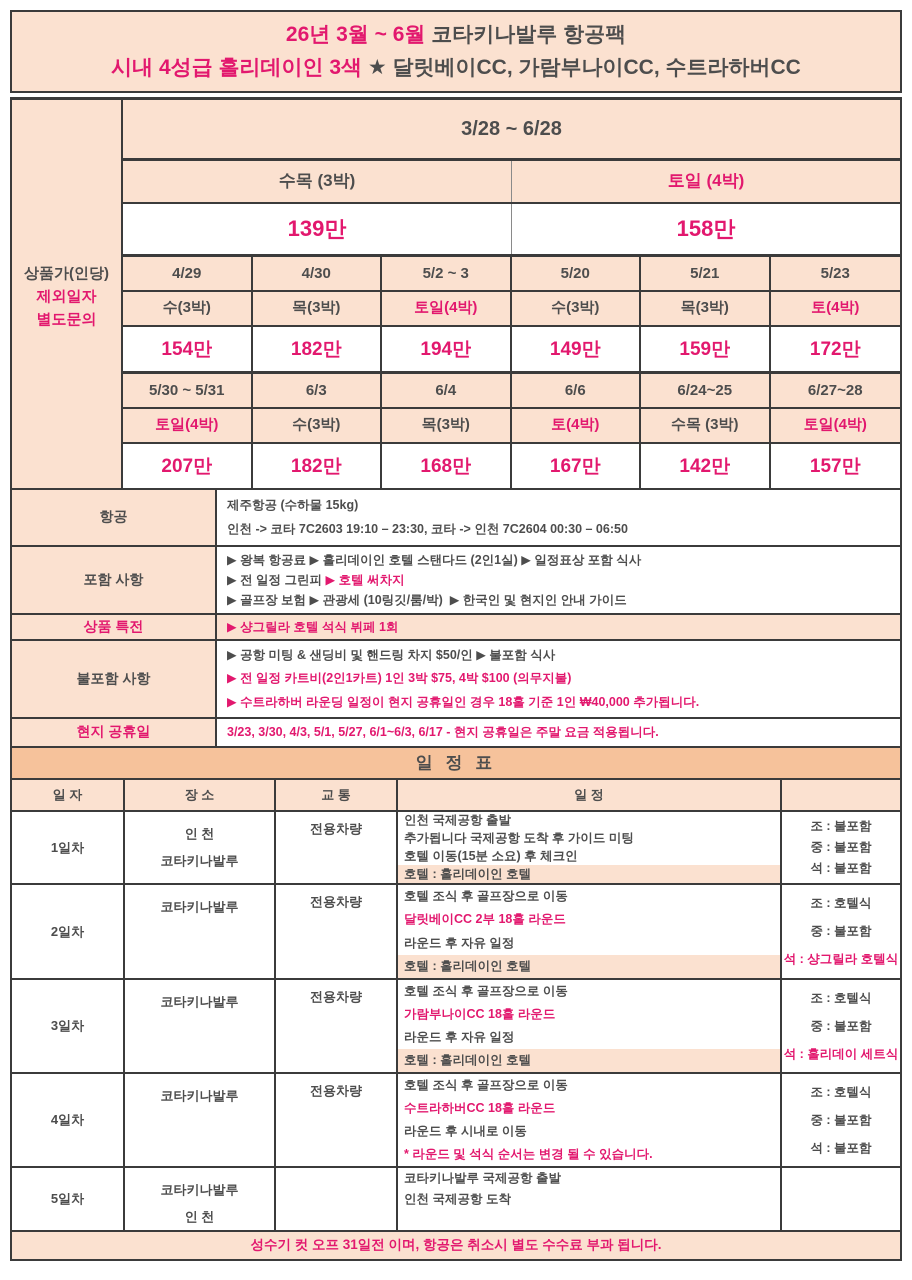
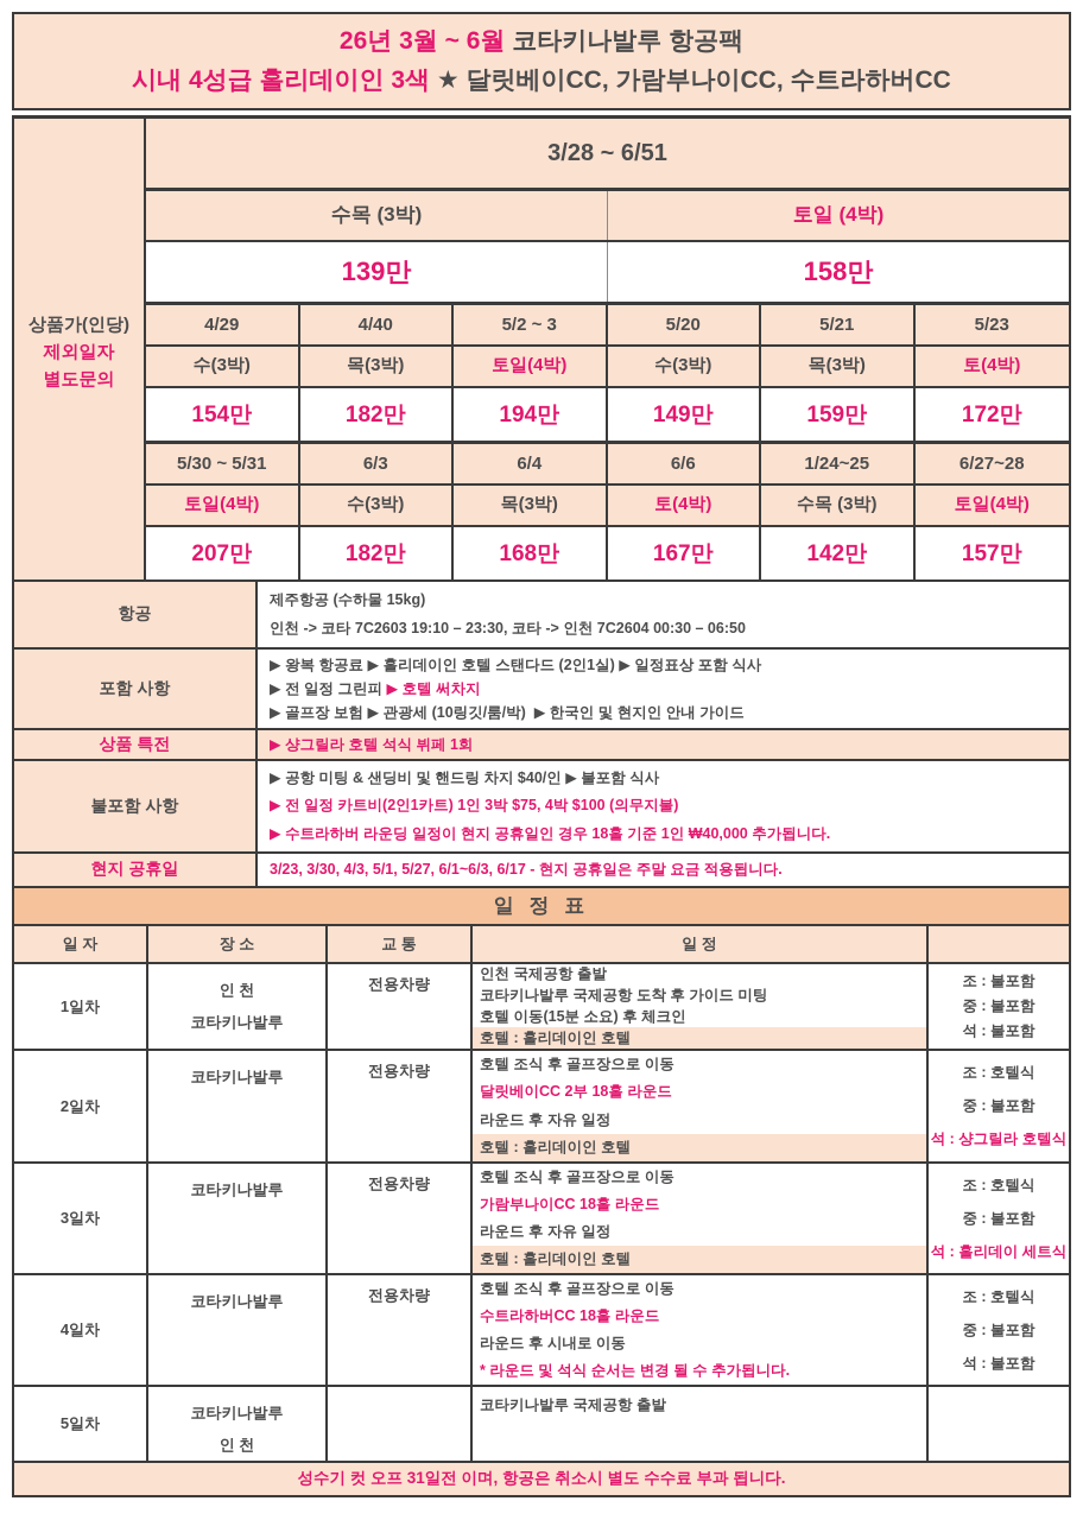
  26년 3월 ~ 6월 코타키나발루 항공팩
  시내 4성급 홀리데이인 3색 ★ 달릿베이CC, 가람부나이CC, 수트라하버CC
  상품가(인당)
  제외일자
  별도문의
- 3/28 ~ 6/28
+ 3/28 ~ 6/51
  수목 (3박)
  토일 (4박)
  139만
  158만
  4/29
- 4/30
+ 4/40
  5/2 ~ 3
  5/20
  5/21
  5/23
  수(3박)
  목(3박)
  토일(4박)
  수(3박)
  목(3박)
  토(4박)
  154만
  182만
  194만
  149만
  159만
  172만
  5/30 ~ 5/31
  6/3
  6/4
  6/6
- 6/24~25
+ 1/24~25
  6/27~28
  토일(4박)
  수(3박)
  목(3박)
  토(4박)
  수목 (3박)
  토일(4박)
  207만
  182만
  168만
  167만
  142만
  157만
  항공
  제주항공 (수하물 15kg)
  인천 -> 코타 7C2603 19:10 – 23:30, 코타 -> 인천 7C2604 00:30 – 06:50
  포함 사항
  ▶ 왕복 항공료 ▶ 홀리데이인 호텔 스탠다드 (2인1실) ▶ 일정표상 포함 식사
  ▶ 전 일정 그린피 ▶ 호텔 써차지
  ▶ 골프장 보험 ▶ 관광세 (10링깃/룸/박) ▶ 한국인 및 현지인 안내 가이드
  상품 특전
  ▶ 샹그릴라 호텔 석식 뷔페 1회
  불포함 사항
- ▶ 공항 미팅 & 샌딩비 및 핸드링 차지 $50/인 ▶ 불포함 식사
+ ▶ 공항 미팅 & 샌딩비 및 핸드링 차지 $40/인 ▶ 불포함 식사
  ▶ 전 일정 카트비(2인1카트) 1인 3박 $75, 4박 $100 (의무지불)
  ▶ 수트라하버 라운딩 일정이 현지 공휴일인 경우 18홀 기준 1인 ₩40,000 추가됩니다.
  현지 공휴일
  3/23, 3/30, 4/3, 5/1, 5/27, 6/1~6/3, 6/17 - 현지 공휴일은 주말 요금 적용됩니다.
  일 정 표
  일 자
  장 소
  교 통
  일 정
  1일차
  인 천
  코타키나발루
  전용차량
  인천 국제공항 출발
- 추가됩니다 국제공항 도착 후 가이드 미팅
+ 코타키나발루 국제공항 도착 후 가이드 미팅
  호텔 이동(15분 소요) 후 체크인
  호텔 : 홀리데이인 호텔
  조 : 불포함
  중 : 불포함
  석 : 불포함
  2일차
  코타키나발루
  전용차량
  호텔 조식 후 골프장으로 이동
  달릿베이CC 2부 18홀 라운드
  라운드 후 자유 일정
  호텔 : 홀리데이인 호텔
  조 : 호텔식
  중 : 불포함
  석 : 샹그릴라 호텔식
  3일차
  코타키나발루
  전용차량
  호텔 조식 후 골프장으로 이동
  가람부나이CC 18홀 라운드
  라운드 후 자유 일정
  호텔 : 홀리데이인 호텔
  조 : 호텔식
  중 : 불포함
  석 : 홀리데이 세트식
  4일차
  코타키나발루
  전용차량
  호텔 조식 후 골프장으로 이동
  수트라하버CC 18홀 라운드
  라운드 후 시내로 이동
- * 라운드 및 석식 순서는 변경 될 수 있습니다.
+ * 라운드 및 석식 순서는 변경 될 수 추가됩니다.
  조 : 호텔식
  중 : 불포함
  석 : 불포함
  5일차
  코타키나발루
  인 천
  코타키나발루 국제공항 출발
- 인천 국제공항 도착
  성수기 컷 오프 31일전 이며, 항공은 취소시 별도 수수료 부과 됩니다.
